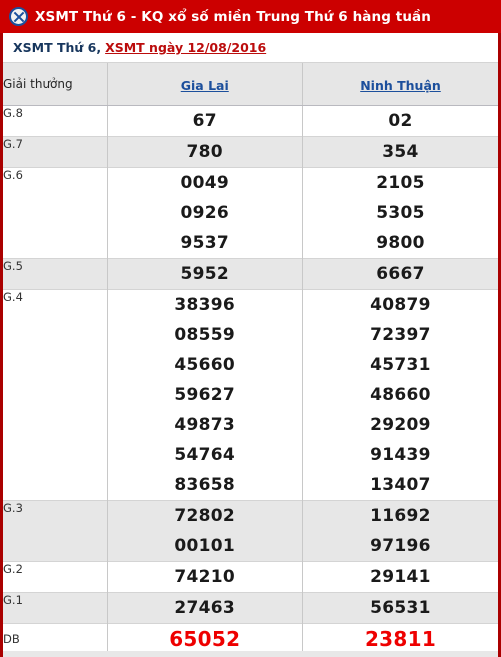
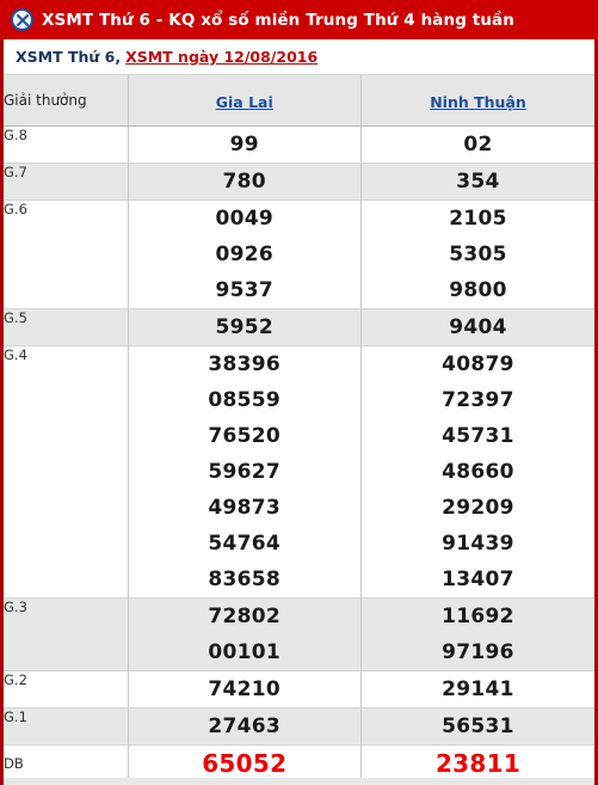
- XSMT Thứ 6 - KQ xổ số miền Trung Thứ 6 hàng tuần
+ XSMT Thứ 6 - KQ xổ số miền Trung Thứ 4 hàng tuần
  XSMT Thứ 6,
  XSMT ngày 12/08/2016
  Giải thưởng	Gia Lai	Ninh Thuận
- G.8	67	02
+ G.8	99	02
  G.7	780	354
  G.6	004909269537	210553059800
- G.5	5952	6667
+ G.5	5952	9404
- G.4	38396085594566059627498735476483658	40879723974573148660292099143913407
+ G.4	38396085597652059627498735476483658	40879723974573148660292099143913407
  G.3	7280200101	1169297196
  G.2	74210	29141
  G.1	27463	56531
  DB	65052	23811
